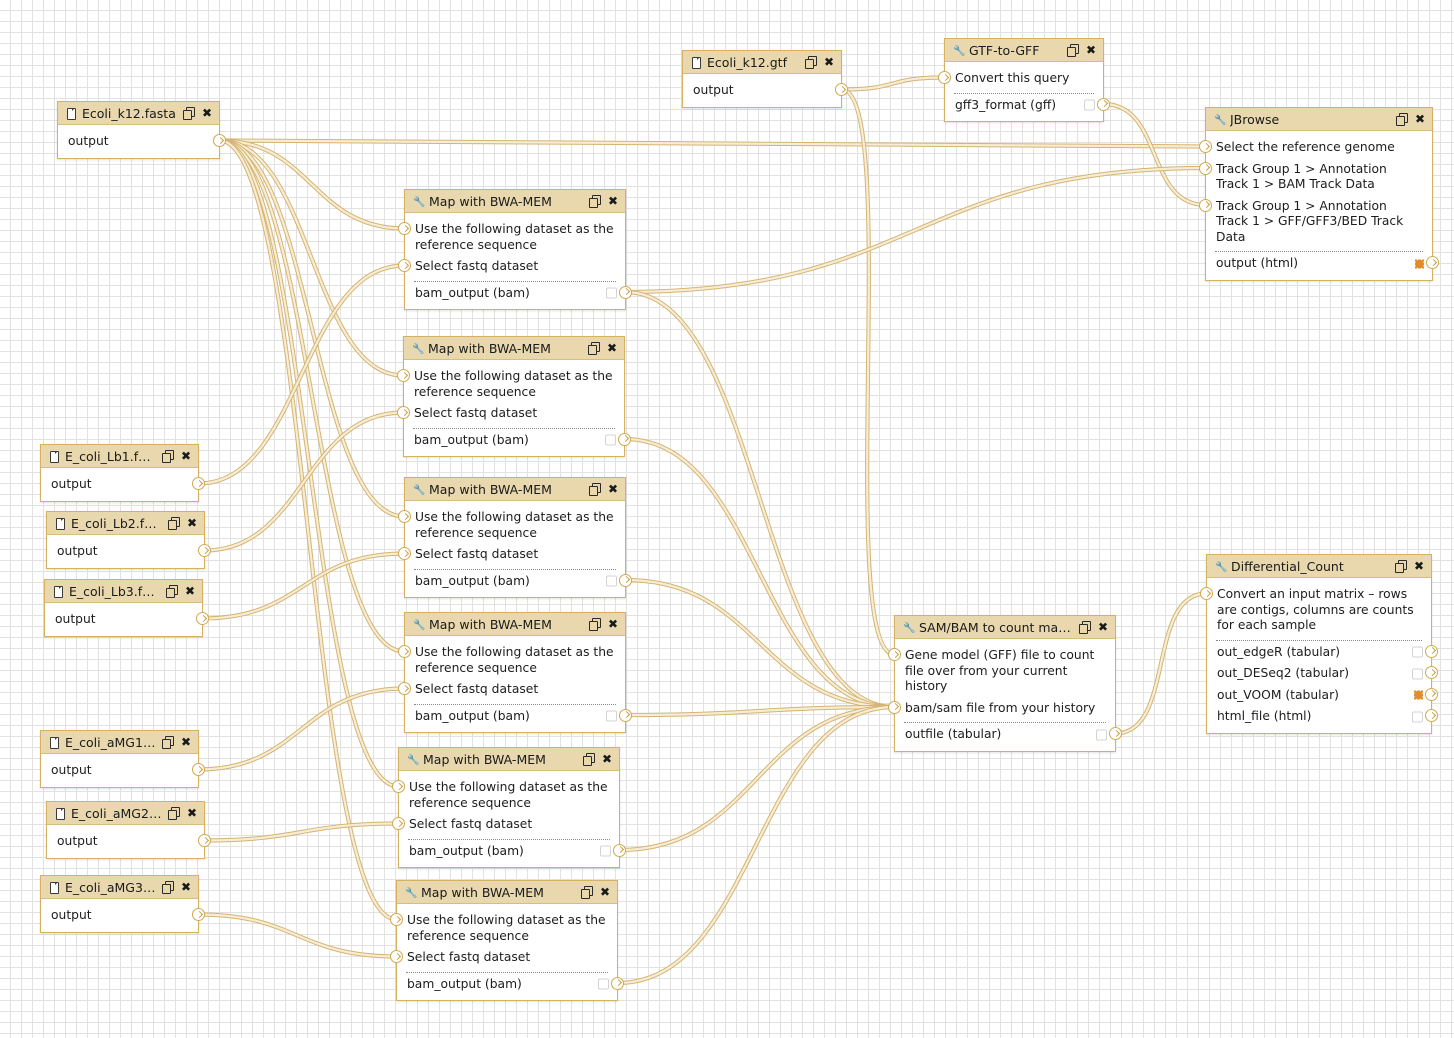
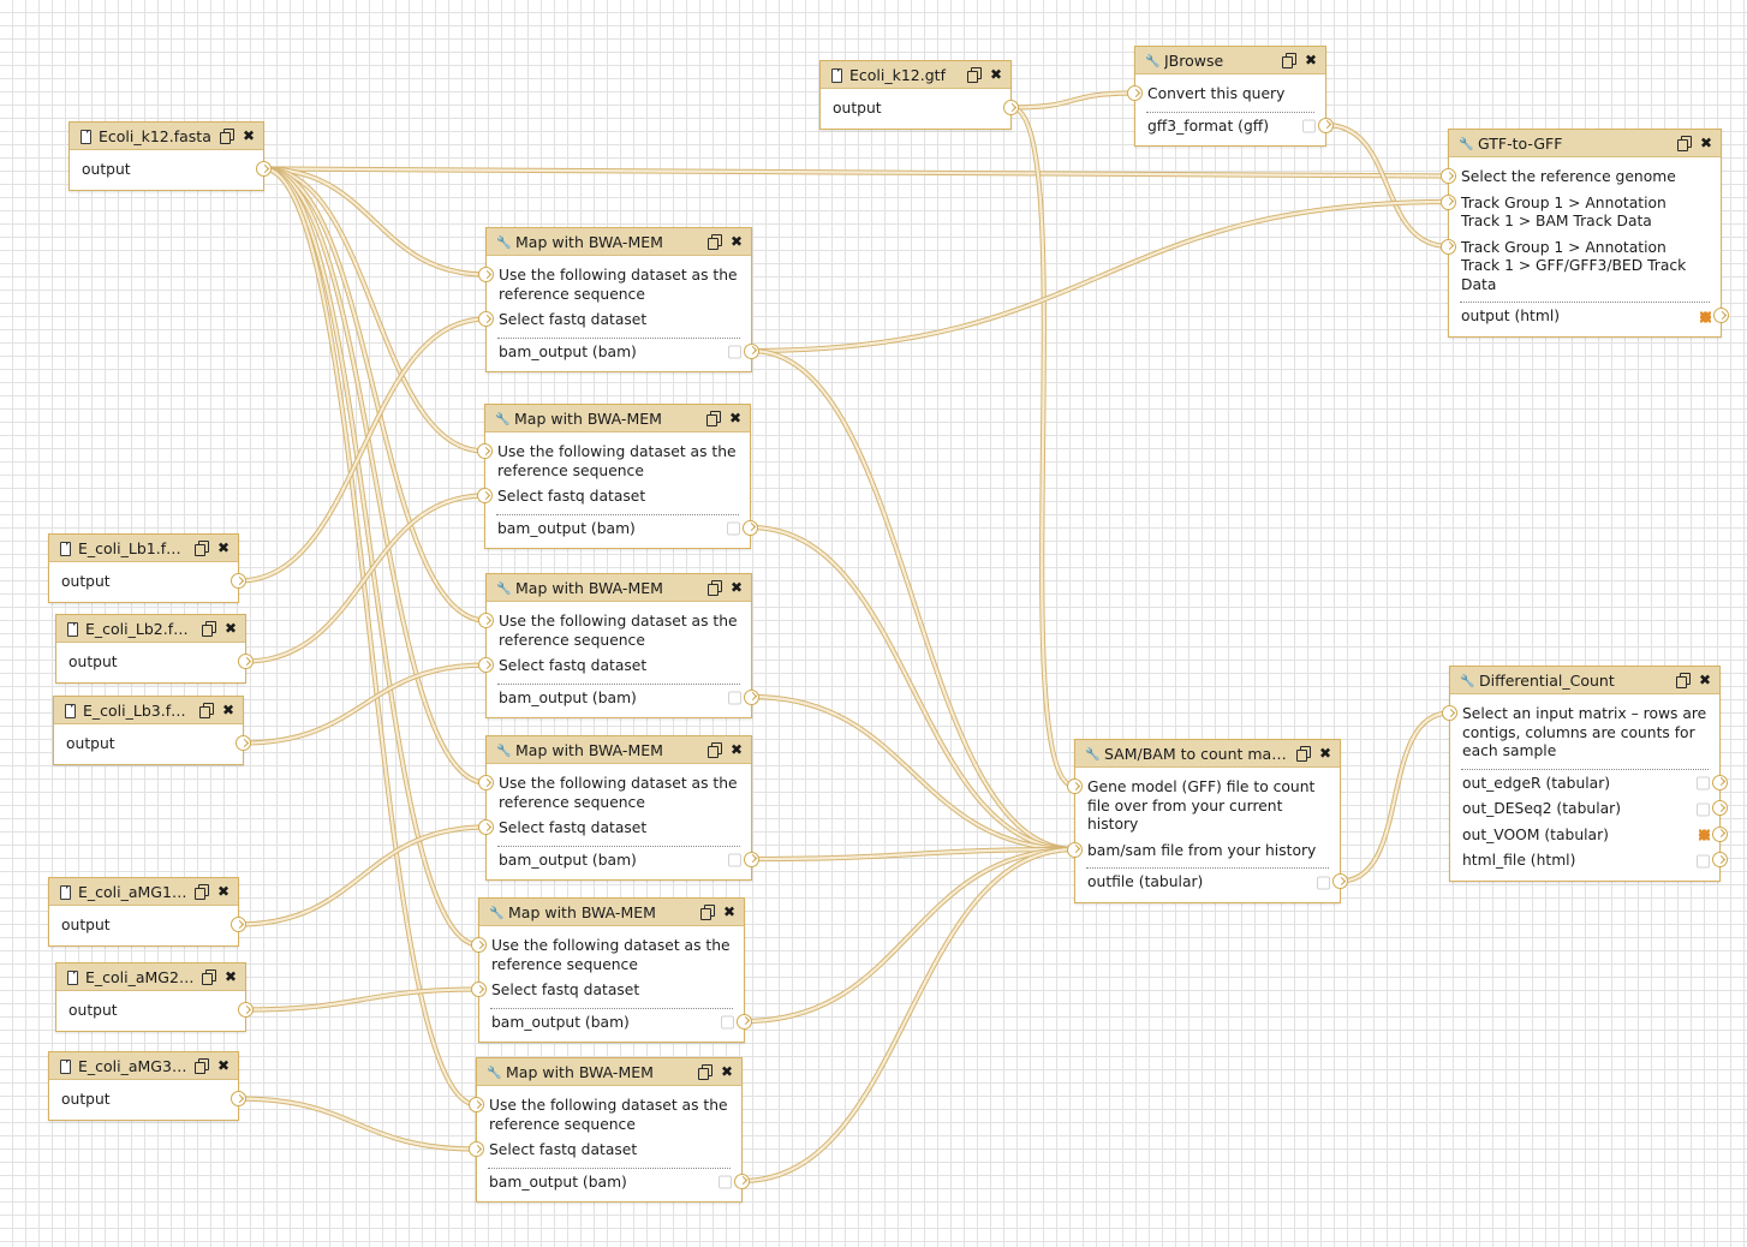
  Ecoli_k12.fasta
  ✖
  output
  Ecoli_k12.gtf
  ✖
  output
- GTF-to-GFF
+ JBrowse
  ✖
  Convert this query
  gff3_format (gff)
- JBrowse
+ GTF-to-GFF
  ✖
  Select the reference genome
  Track Group 1 > Annotation Track 1 > BAM Track Data
  Track Group 1 > Annotation Track 1 > GFF/GFF3/BED Track Data
  output (html)
  Map with BWA-MEM
  ✖
  Use the following dataset as the reference sequence
  Select fastq dataset
  bam_output (bam)
  Map with BWA-MEM
  ✖
  Use the following dataset as the reference sequence
  Select fastq dataset
  bam_output (bam)
  Map with BWA-MEM
  ✖
  Use the following dataset as the reference sequence
  Select fastq dataset
  bam_output (bam)
  Map with BWA-MEM
  ✖
  Use the following dataset as the reference sequence
  Select fastq dataset
  bam_output (bam)
  Map with BWA-MEM
  ✖
  Use the following dataset as the reference sequence
  Select fastq dataset
  bam_output (bam)
  Map with BWA-MEM
  ✖
  Use the following dataset as the reference sequence
  Select fastq dataset
  bam_output (bam)
  E_coli_Lb1.fast
  ✖
  output
  E_coli_Lb2.fast
  ✖
  output
  E_coli_Lb3.fast
  ✖
  output
  E_coli_aMG1.fa
  ✖
  output
  E_coli_aMG2.fa
  ✖
  output
  E_coli_aMG3.fa
  ✖
  output
  SAM/BAM to count matri
  ✖
  Gene model (GFF) file to count file over from your current history
  bam/sam file from your history
  outfile (tabular)
  Differential_Count
  ✖
- Convert an input matrix – rows are contigs, columns are counts for each sample
+ Select an input matrix – rows are contigs, columns are counts for each sample
  out_edgeR (tabular)
  out_DESeq2 (tabular)
  out_VOOM (tabular)
  html_file (html)
